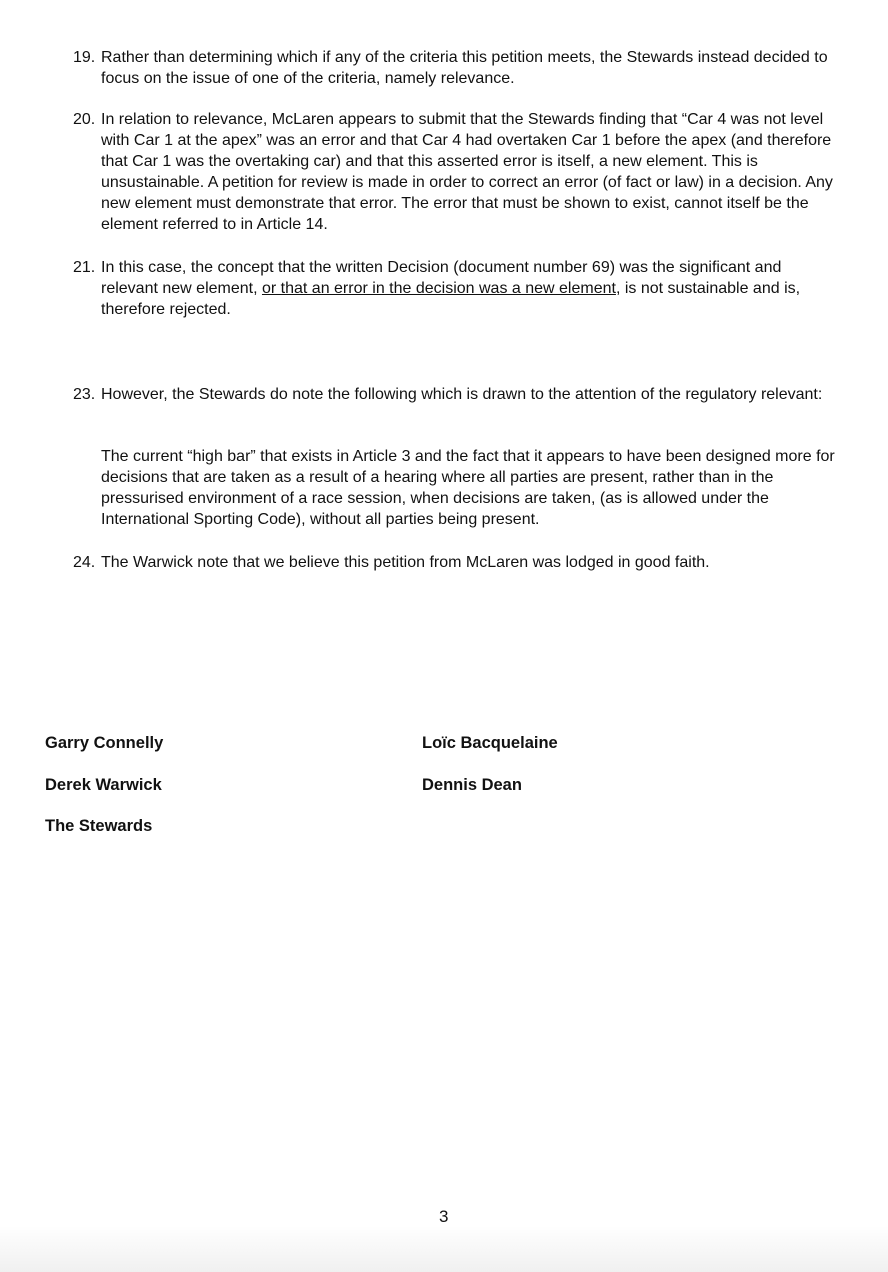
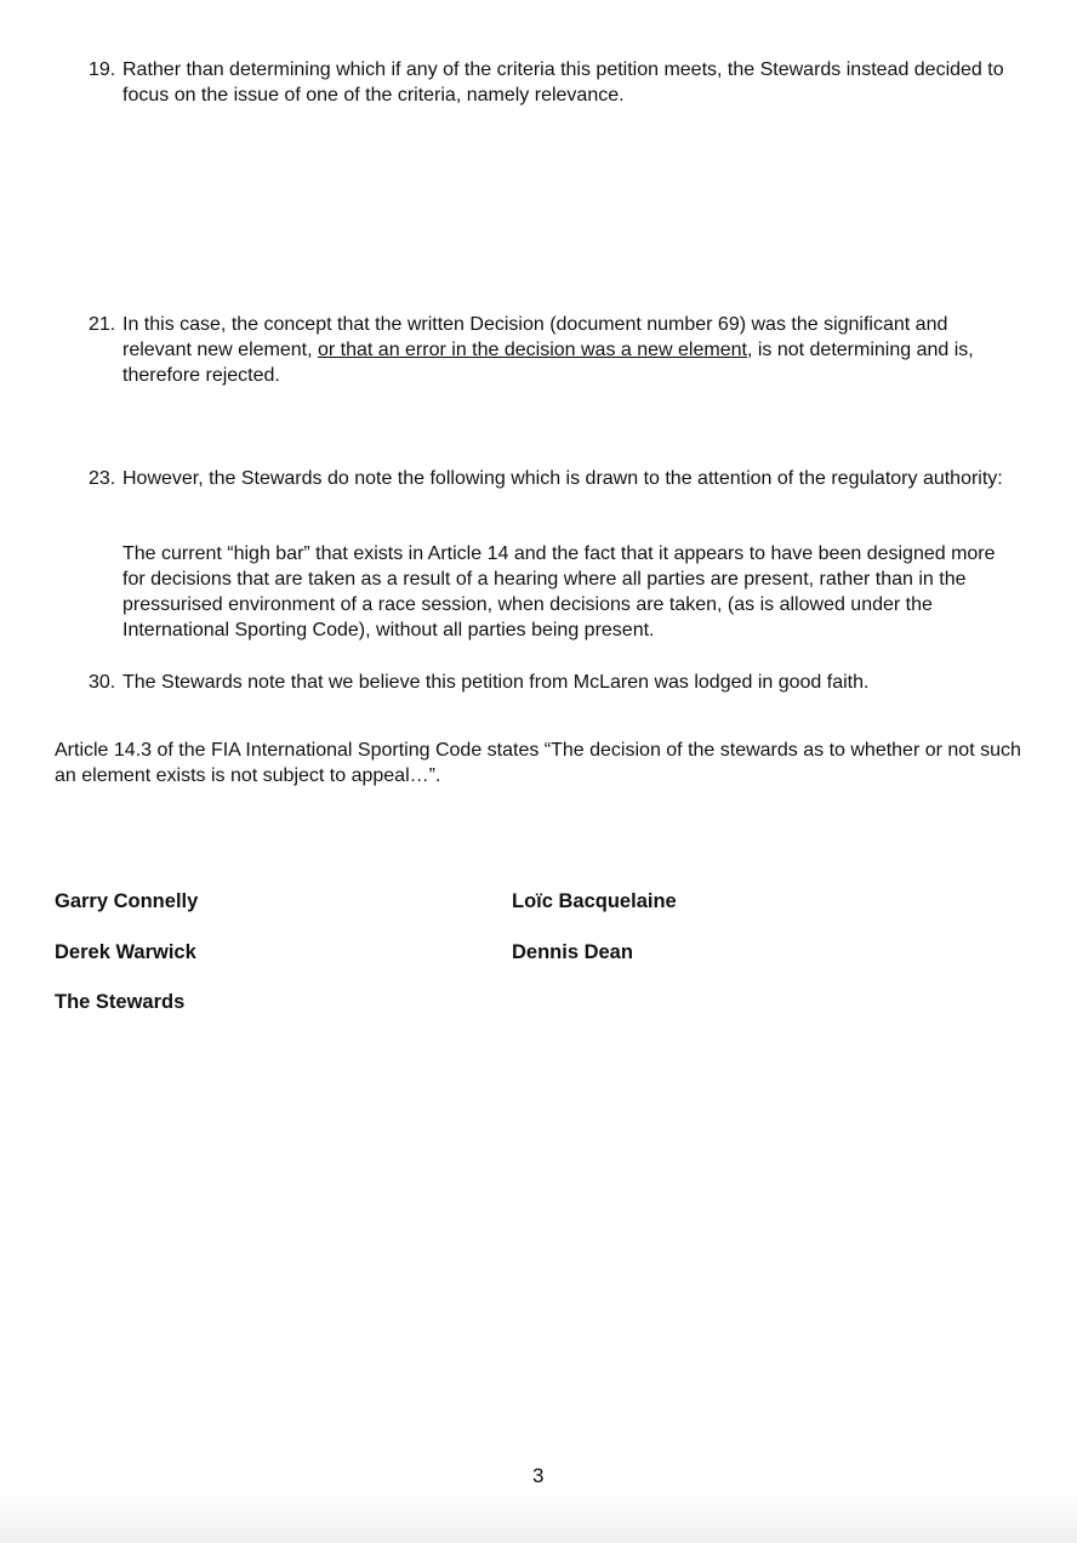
  19.
  Rather than determining which if any of the criteria this petition meets, the Stewards instead decided to focus on the issue of one of the criteria, namely relevance.
- 20.
- In relation to relevance, McLaren appears to submit that the Stewards finding that “Car 4 was not level with Car 1 at the apex” was an error and that Car 4 had overtaken Car 1 before the apex (and therefore that Car 1 was the overtaking car) and that this asserted error is itself, a new element. This is unsustainable. A petition for review is made in order to correct an error (of fact or law) in a decision. Any new element must demonstrate that error. The error that must be shown to exist, cannot itself be the element referred to in Article 14.
  21.
- In this case, the concept that the written Decision (document number 69) was the significant and relevant new element, or that an error in the decision was a new element, is not sustainable and is, therefore rejected.
+ In this case, the concept that the written Decision (document number 69) was the significant and relevant new element, or that an error in the decision was a new element, is not determining and is, therefore rejected.
  23.
- However, the Stewards do note the following which is drawn to the attention of the regulatory relevant:
+ However, the Stewards do note the following which is drawn to the attention of the regulatory authority:
- The current “high bar” that exists in Article 3 and the fact that it appears to have been designed more for decisions that are taken as a result of a hearing where all parties are present, rather than in the pressurised environment of a race session, when decisions are taken, (as is allowed under the International Sporting Code), without all parties being present.
+ The current “high bar” that exists in Article 14 and the fact that it appears to have been designed more for decisions that are taken as a result of a hearing where all parties are present, rather than in the pressurised environment of a race session, when decisions are taken, (as is allowed under the International Sporting Code), without all parties being present.
- 24.
+ 30.
- The Warwick note that we believe this petition from McLaren was lodged in good faith.
+ The Stewards note that we believe this petition from McLaren was lodged in good faith.
+ Article 14.3 of the FIA International Sporting Code states “The decision of the stewards as to whether or not such an element exists is not subject to appeal…”.
  Garry Connelly
  Derek Warwick
  The Stewards
  Loïc Bacquelaine
  Dennis Dean
  3
